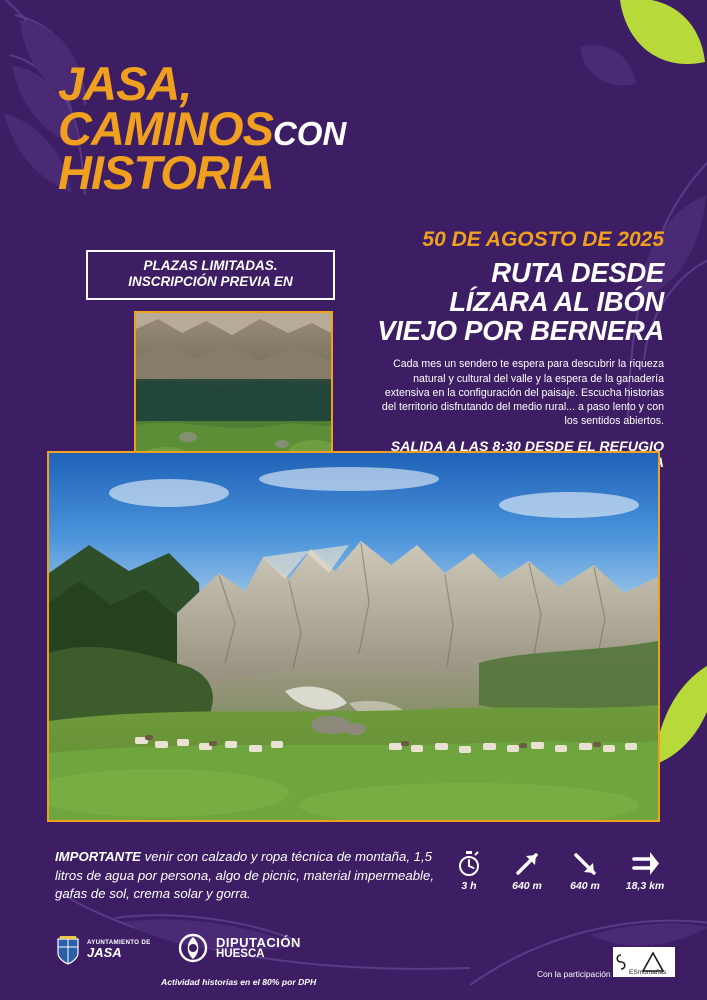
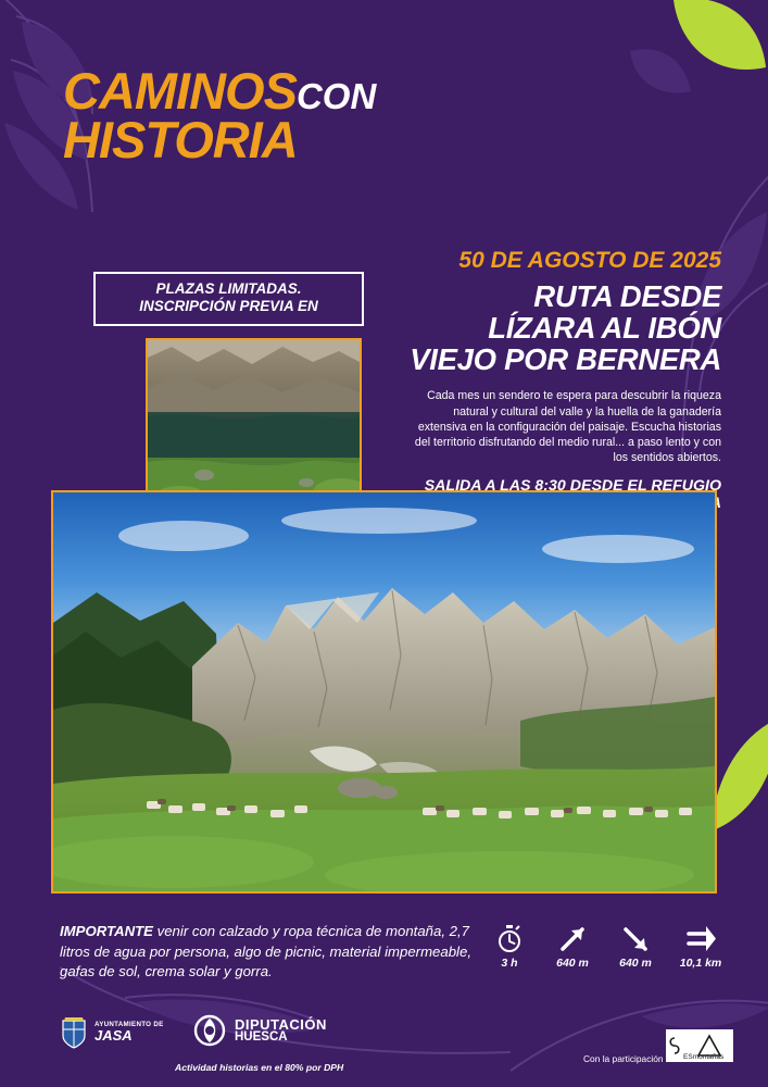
- JASA,
  CAMINOSCON
  HISTORIA
  PLAZAS LIMITADAS.
  INSCRIPCIÓN PREVIA EN
  50 DE AGOSTO DE 2025
  RUTA DESDE
  LÍZARA AL IBÓN
  VIEJO POR BERNERA
- Cada mes un sendero te espera para descubrir la riqueza natural y cultural del valle y la espera de la ganadería extensiva en la configuración del paisaje. Escucha historias del territorio disfrutando del medio rural... a paso lento y con los sentidos abiertos.
+ Cada mes un sendero te espera para descubrir la riqueza natural y cultural del valle y la huella de la ganadería extensiva en la configuración del paisaje. Escucha historias del territorio disfrutando del medio rural... a paso lento y con los sentidos abiertos.
  SALIDA A LAS 8:30 DESDE EL REFUGIO
- IMPORTANTE venir con calzado y ropa técnica de montaña, 1,5 litros de agua por persona, algo de picnic, material impermeable, gafas de sol, crema solar y gorra.
+ IMPORTANTE venir con calzado y ropa técnica de montaña, 2,7 litros de agua por persona, algo de picnic, material impermeable, gafas de sol, crema solar y gorra.
  3 h
  640 m
  640 m
- 18,3 km
+ 10,1 km
  JASA
  DIPUTACIÓN
  HUESCA
  Actividad historias en el 80% por DPH
  Con la participación
